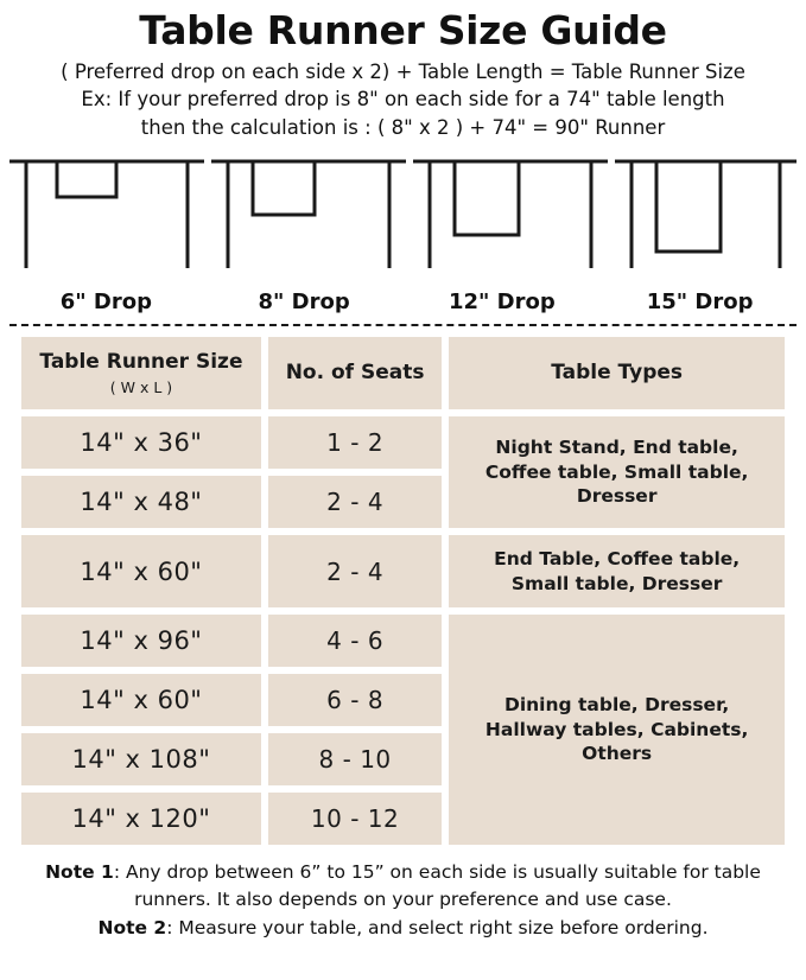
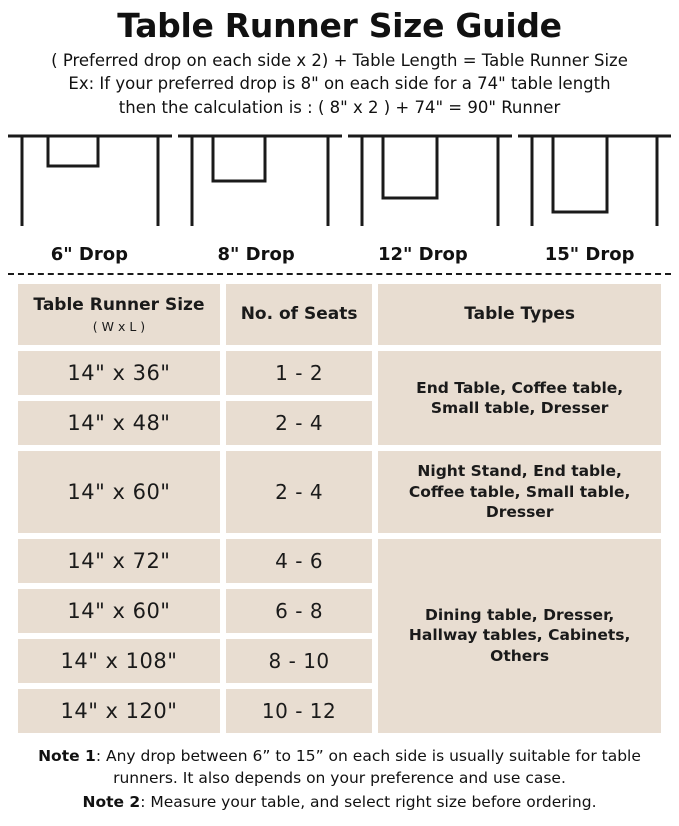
  Table Runner Size Guide
  ( Preferred drop on each side x 2) + Table Length = Table Runner Size
  Ex: If your preferred drop is 8" on each side for a 74" table length
  then the calculation is : ( 8" x 2 ) + 74" = 90" Runner
  6" Drop
  8" Drop
  12" Drop
  15" Drop
  Table Runner Size ( W x L )	No. of Seats	Table Types
- 14" x 36"	1 - 2	Night Stand, End table, Coffee table, Small table, Dresser
+ 14" x 36"	1 - 2	End Table, Coffee table, Small table, Dresser
  14" x 48"	2 - 4
- 14" x 60"	2 - 4	End Table, Coffee table, Small table, Dresser
+ 14" x 60"	2 - 4	Night Stand, End table, Coffee table, Small table, Dresser
- 14" x 96"	4 - 6	Dining table, Dresser, Hallway tables, Cabinets, Others
+ 14" x 72"	4 - 6	Dining table, Dresser, Hallway tables, Cabinets, Others
  14" x 60"	6 - 8
  14" x 108"	8 - 10
  14" x 120"	10 - 12
  Note 1: Any drop between 6” to 15” on each side is usually suitable for table runners. It also depends on your preference and use case.
  Note 2: Measure your table, and select right size before ordering.
